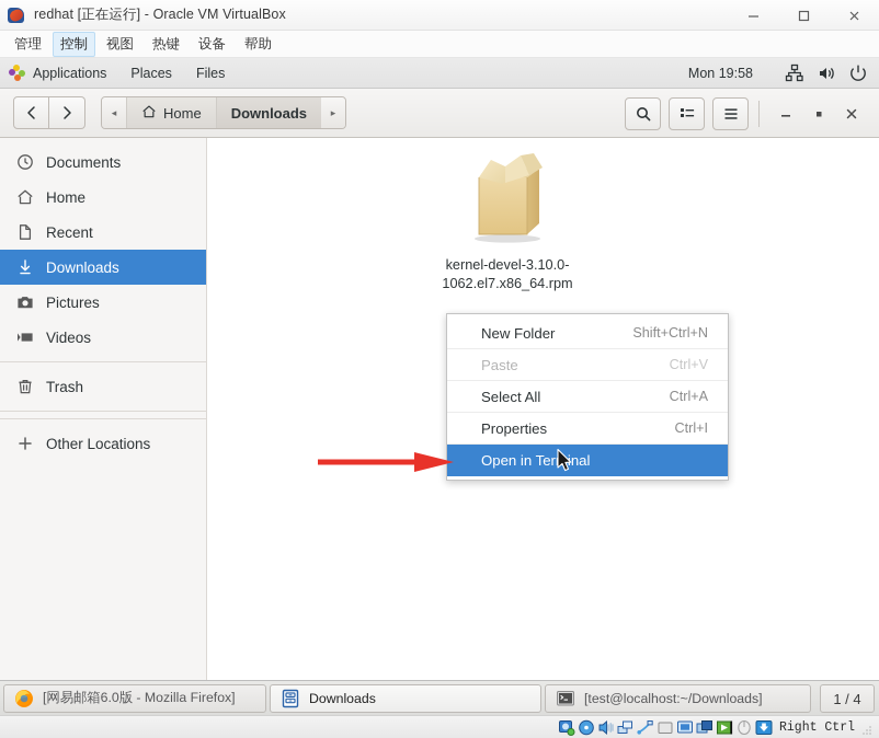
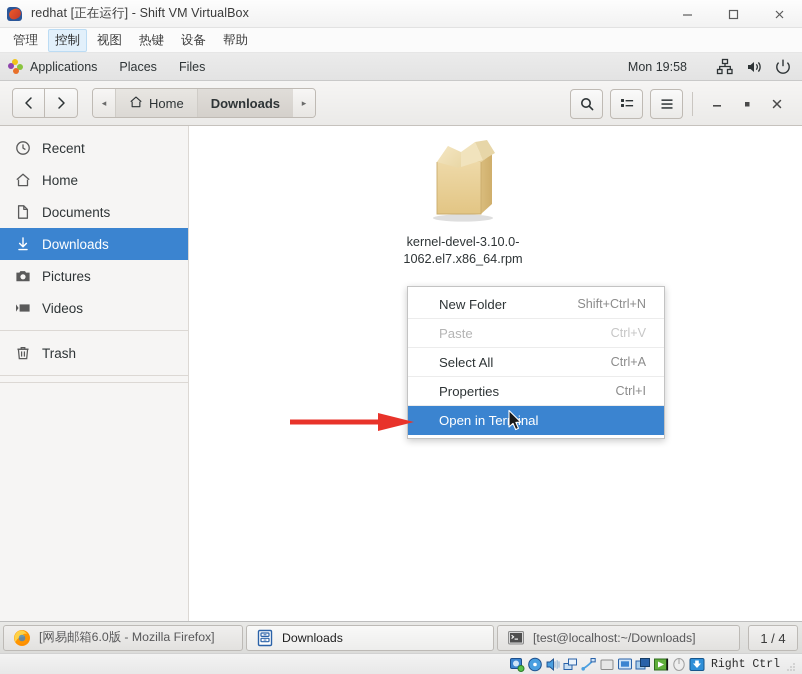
- redhat [正在运行] - Oracle VM VirtualBox
+ redhat [正在运行] - Shift VM VirtualBox
  管理
  控制
  视图
  热键
  设备
  帮助
  Applications
  Places
  Files
  Mon 19:58
  ◂
  Home
  Downloads
  ▸
- Documents
+ Recent
  Home
- Recent
+ Documents
  Downloads
  Pictures
  Videos
  Trash
- Other Locations
  kernel-devel-3.10.0-1062.el7.x86_64.rpm
  New Folder
  Shift+Ctrl+N
  Paste
  Ctrl+V
  Select All
  Ctrl+A
  Properties
  Ctrl+I
  Open in Ternal
  [网易邮箱6.0版 - Mozilla Firefox]
  Downloads
  [test@localhost:~/Downloads]
  1 / 4
  Right Ctrl
